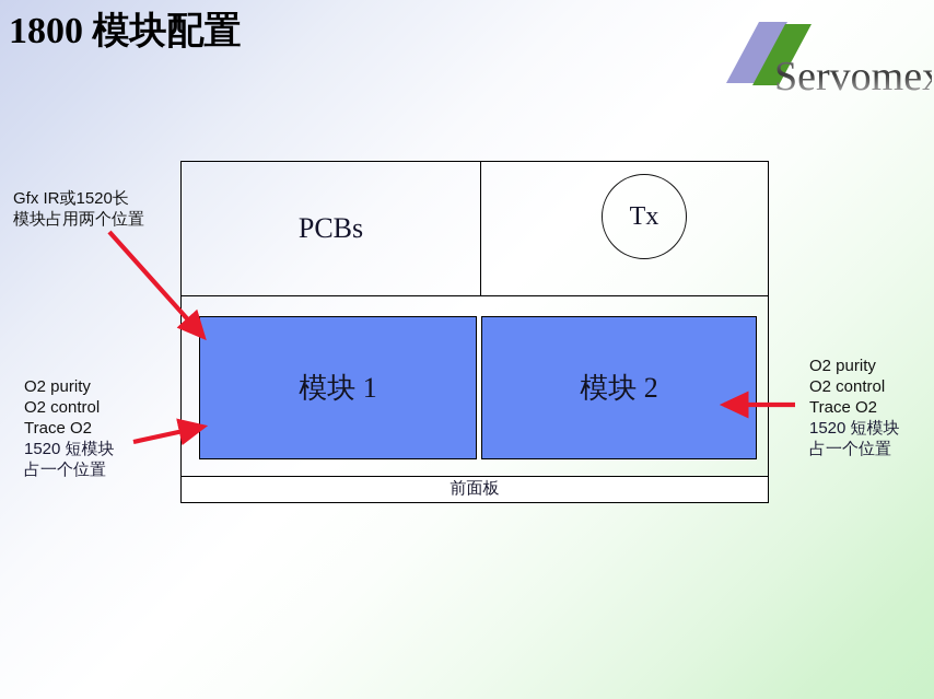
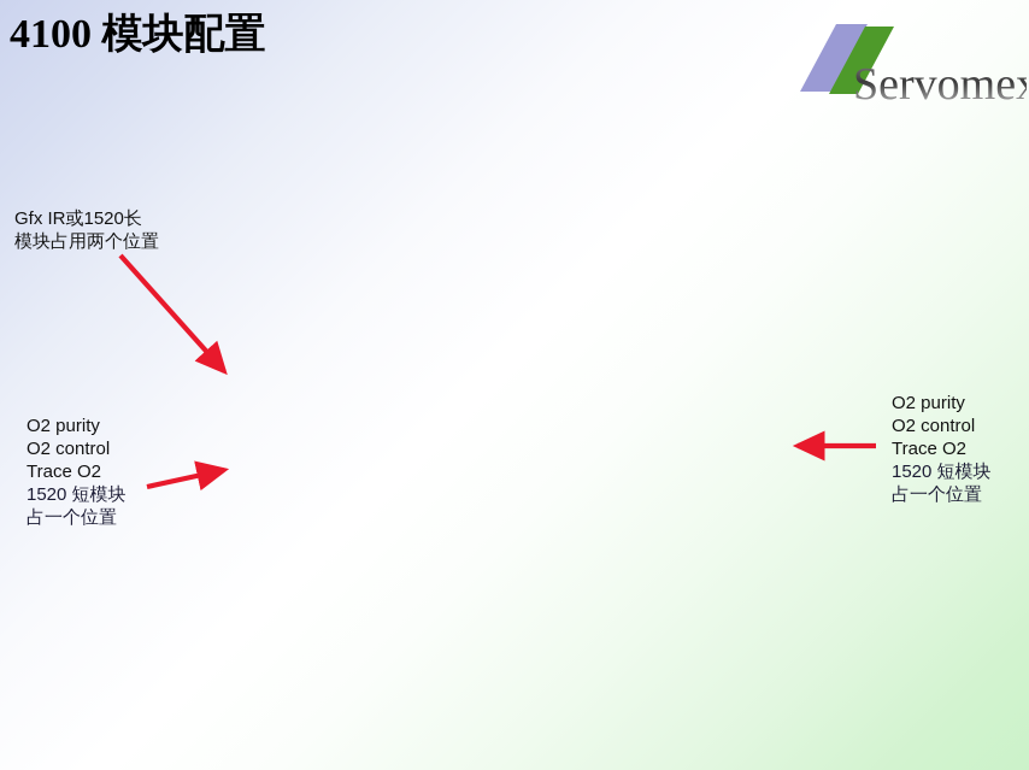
- 1800 模块配置
+ 4100 模块配置
  Servome
- PCBs
- Tx
- 模块 1
- 模块 2
- 前面板
  Gfx IR或1520长
  模块占用两个位置
  O2 purity
  O2 control
  Trace O2
  1520 短模块
  占一个位置
  O2 purity
  O2 control
  Trace O2
  1520 短模块
  占一个位置
